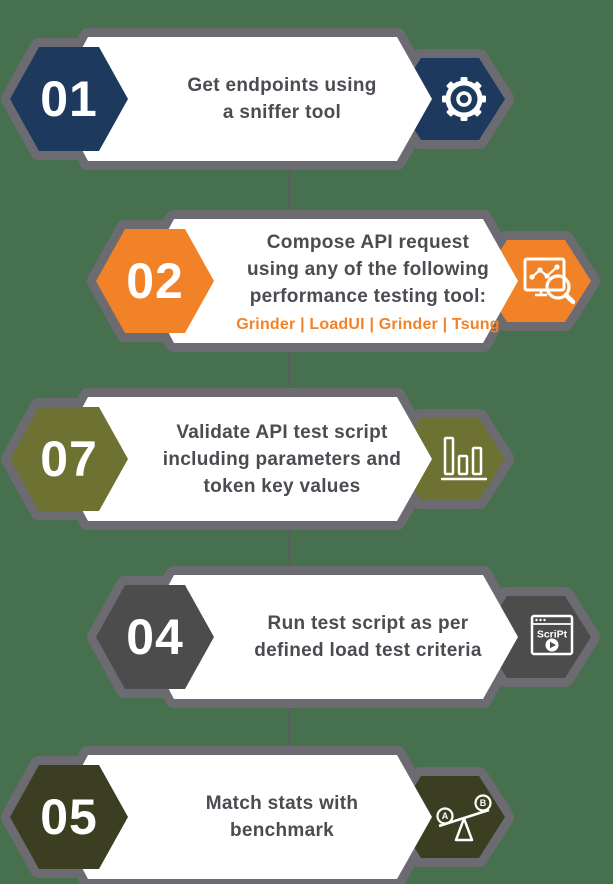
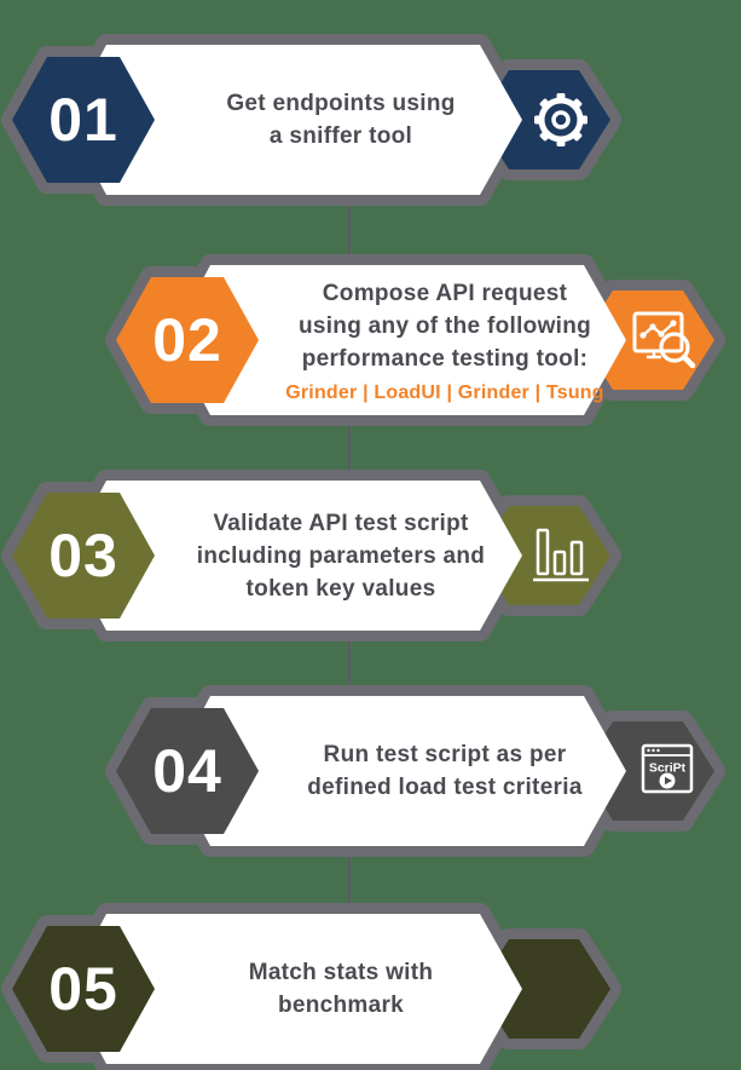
  01
  Get endpoints using
  a sniffer tool
  02
  Compose API request
  using any of the following
  performance testing tool:
  Grinder | LoadUI | Grinder | Tsung
- 07
+ 03
  Validate API test script
  including parameters and
  token key values
  ScriPt
  04
  Run test script as per
  defined load test criteria
- A
- B
  05
  Match stats with
  benchmark
